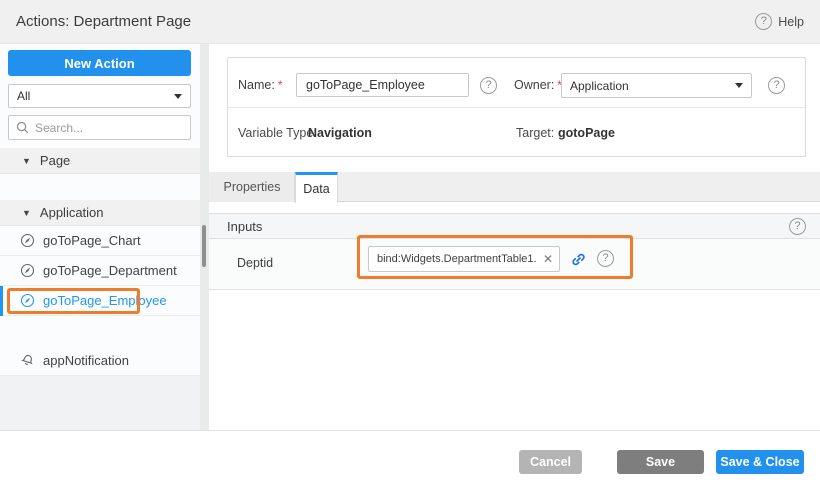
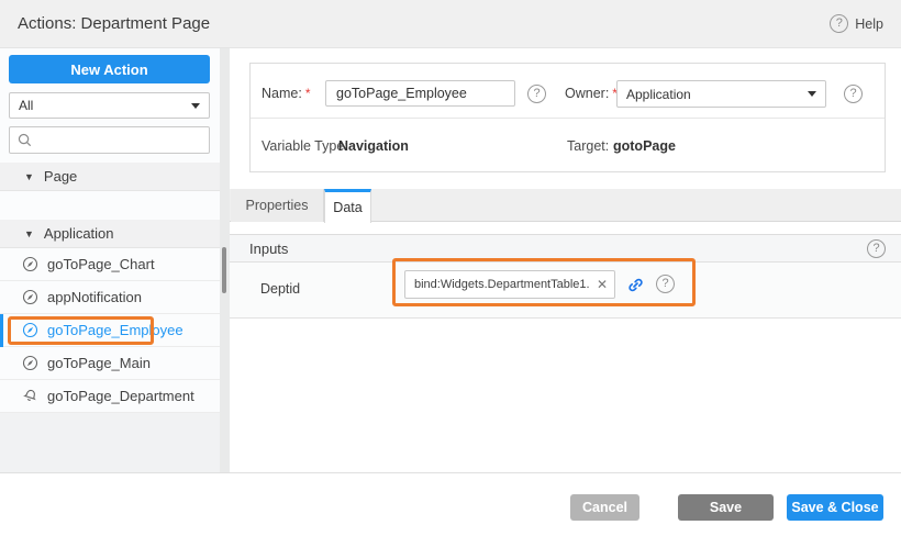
  Actions: Department Page
  ?
  Help
  New Action
  All
- Search...
  ▼
  Page
  ▼
  Application
  goToPage_Chart
- goToPage_Department
+ appNotification
  goToPage_Employee
+ goToPage_Main
- appNotification
+ goToPage_Department
  Name:
  *
  goToPage_Employee
  ?
  Owner:
  *
  Application
  ?
  Variable Type:
  Navigation
  Target:
  gotoPage
  Properties
  Data
  Inputs
  ?
  Deptid
  bind:Widgets.DepartmentTable1.
  ✕
  ?
  Cancel
  Save
  Save & Close
